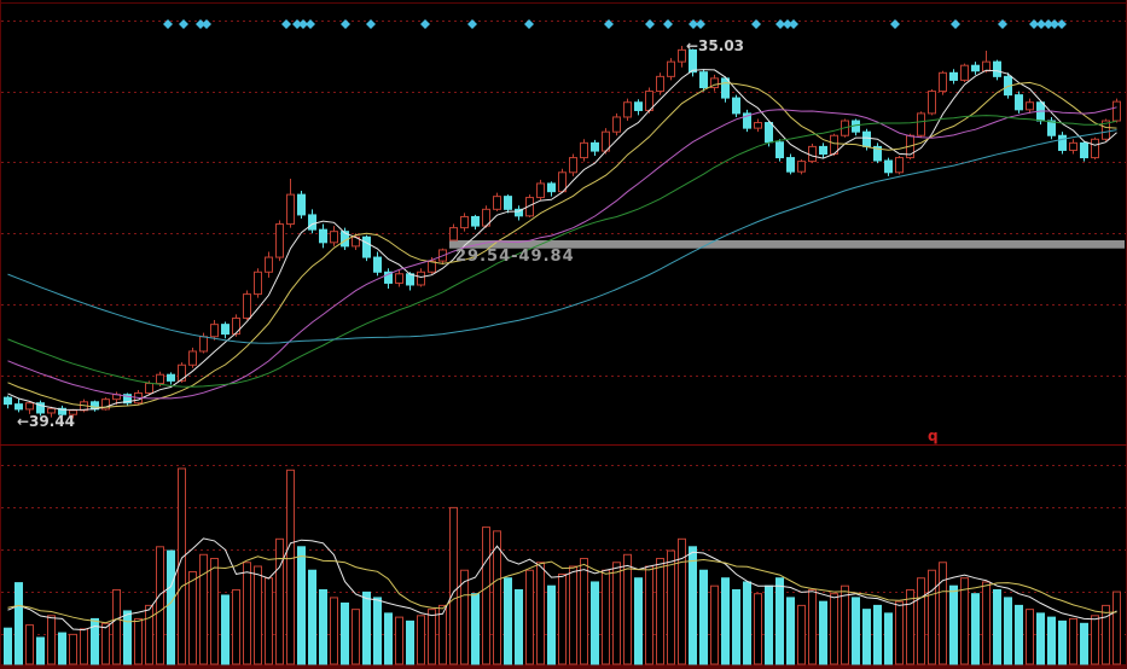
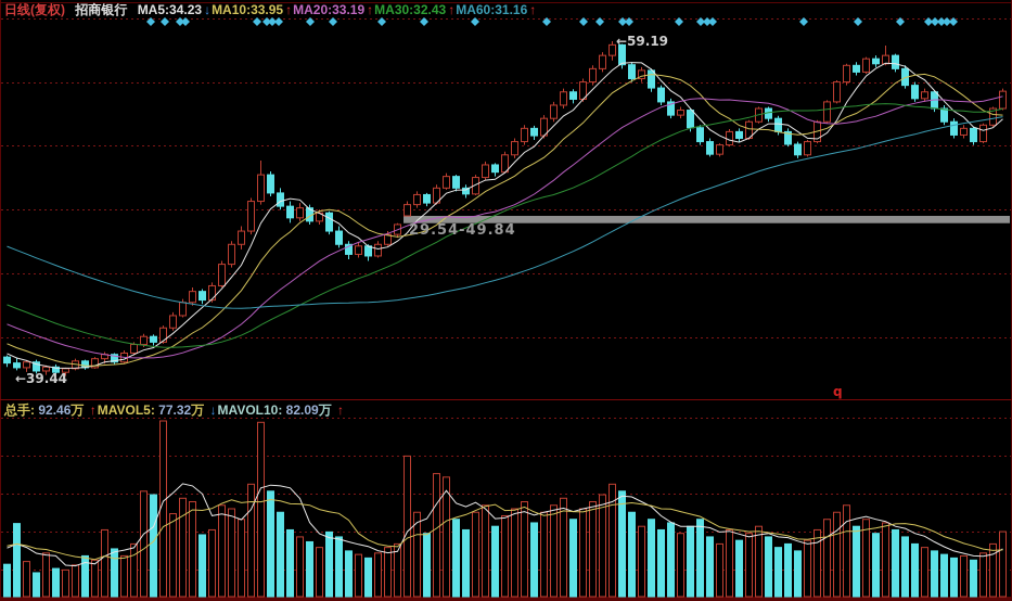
- ←35.03
+ ←59.19
  ←39.44
  29.54-49.84
  q
+ 日线(复权) 招商银行 MA5: 34.23 ↓MA10: 33.95 ↑MA20: 33.19 ↑MA30: 32.43 ↑MA60: 31.16 ↑
+ 总手: 92.46万 ↑MAVOL5: 77.32万 ↓MAVOL10: 82.09万 ↑
